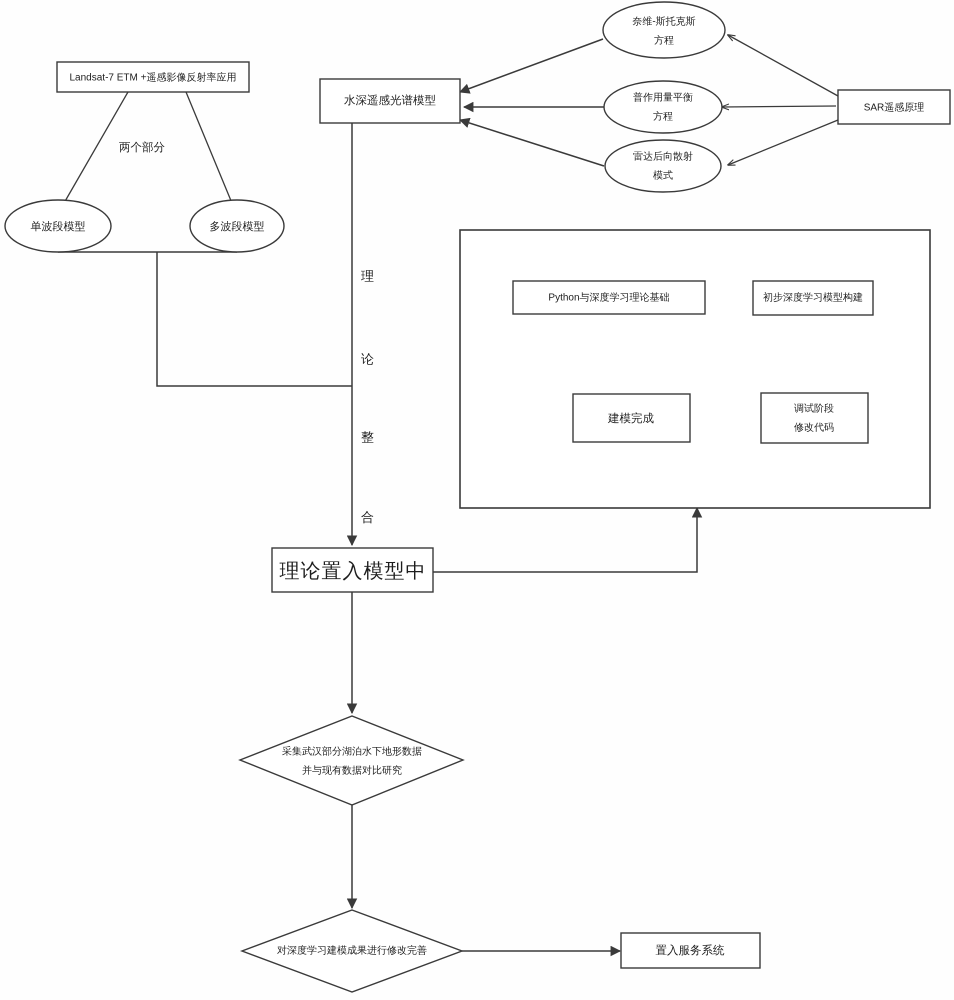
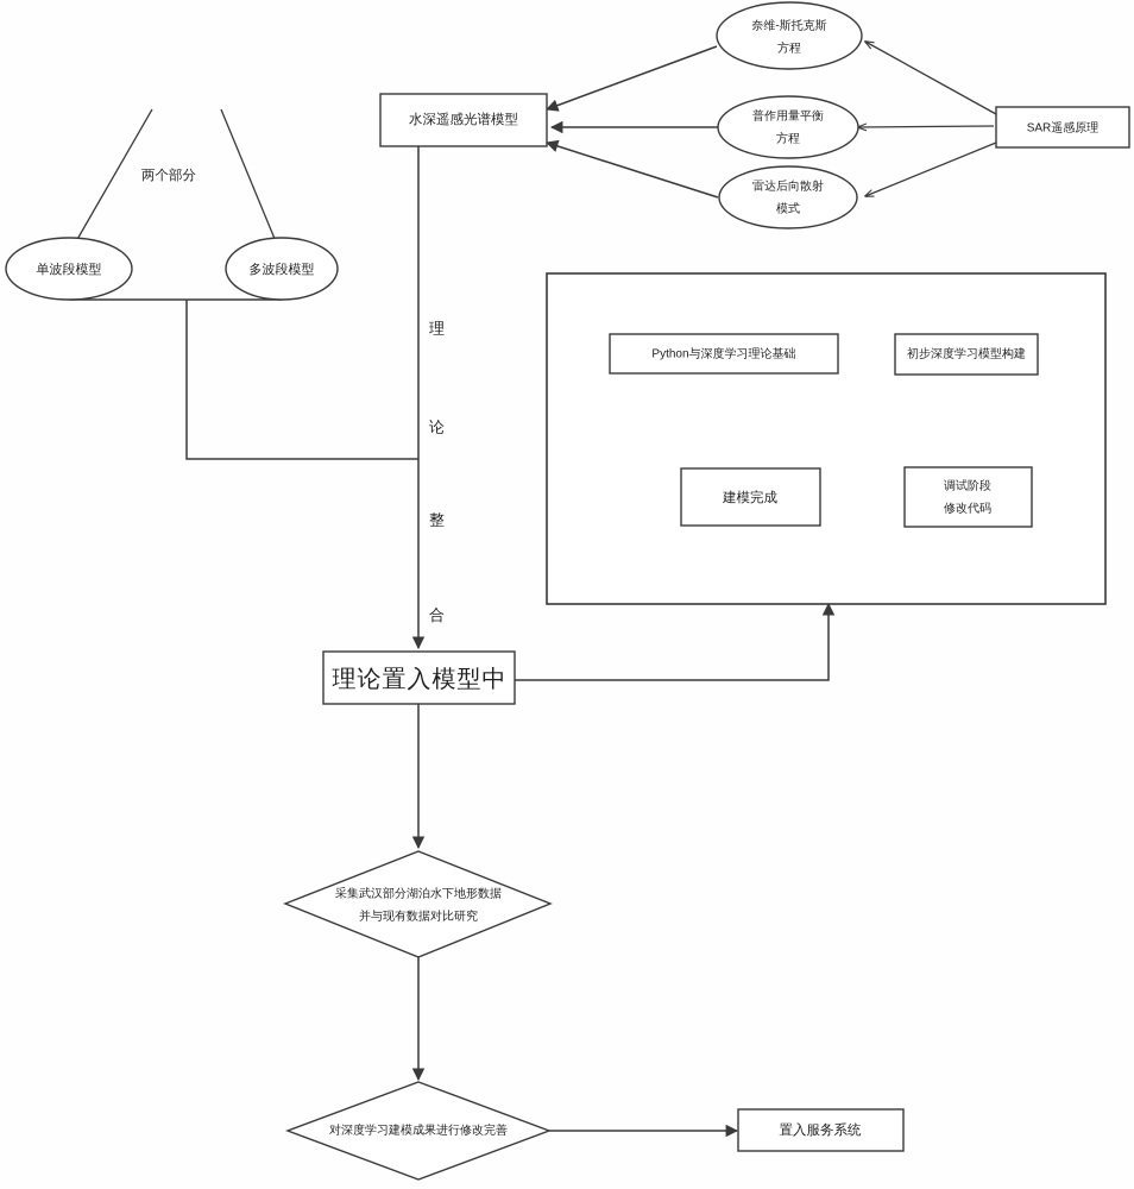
- Landsat-7 ETM +遥感影像反射率应用
  两个部分
  单波段模型
  多波段模型
  水深遥感光谱模型
  奈维-斯托克斯
  方程
  普作用量平衡
  方程
  雷达后向散射
  模式
  SAR遥感原理
  理
  论
  整
  合
  Python与深度学习理论基础
  初步深度学习模型构建
  调试阶段
  修改代码
  建模完成
  理论置入模型中
  采集武汉部分湖泊水下地形数据
  并与现有数据对比研究
  对深度学习建模成果进行修改完善
  置入服务系统
